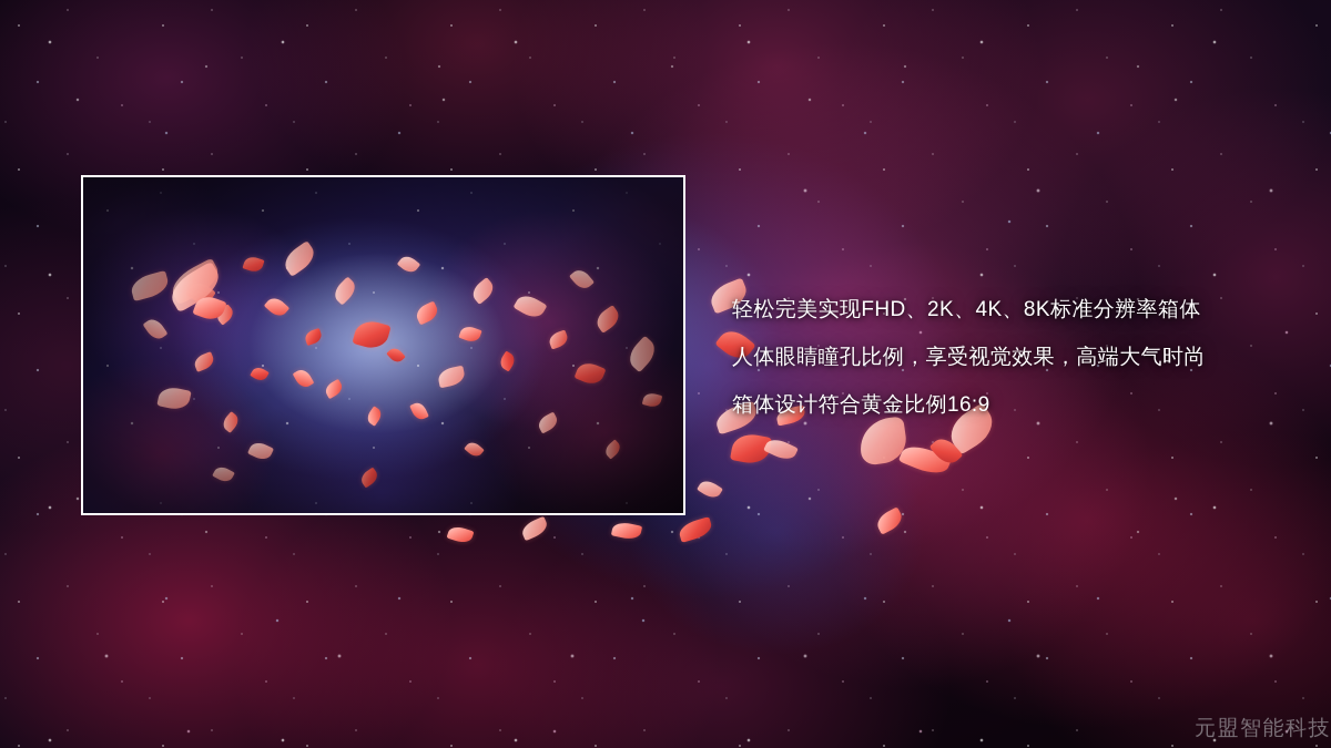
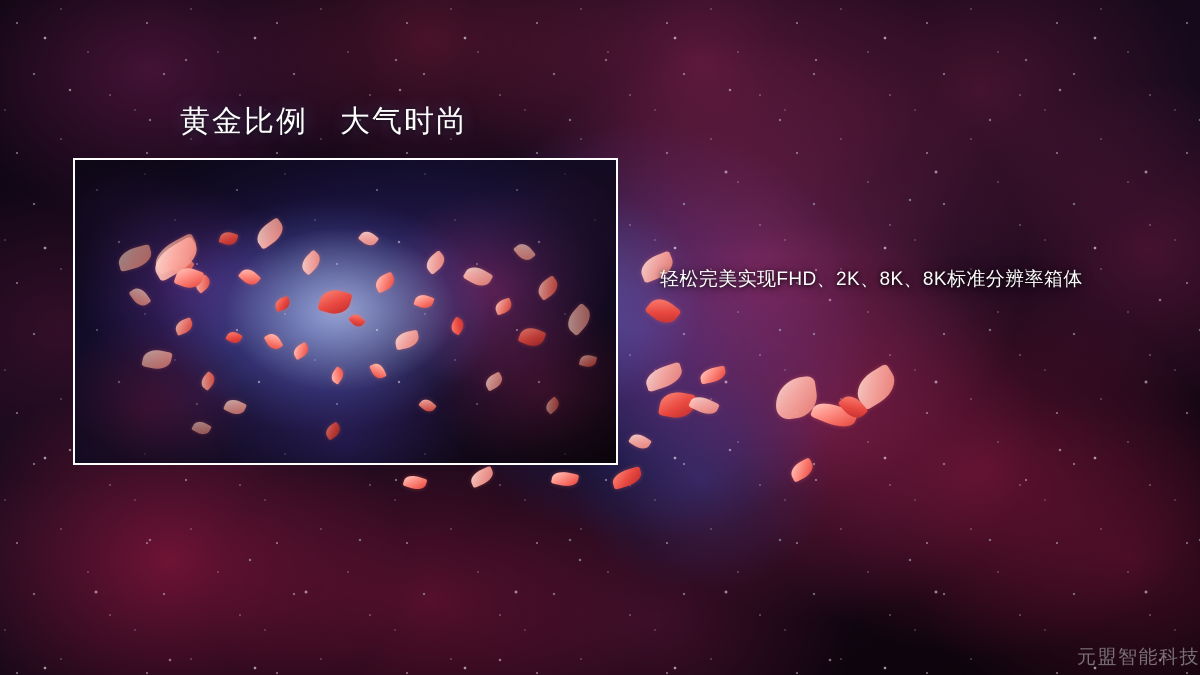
+ 黄金比例 大气时尚
- 轻松完美实现FHD、2K、4K、8K标准分辨率箱体
+ 轻松完美实现FHD、2K、8K、8K标准分辨率箱体
- 人体眼睛瞳孔比例，享受视觉效果，高端大气时尚
- 箱体设计符合黄金比例16:9
  元盟智能科技
